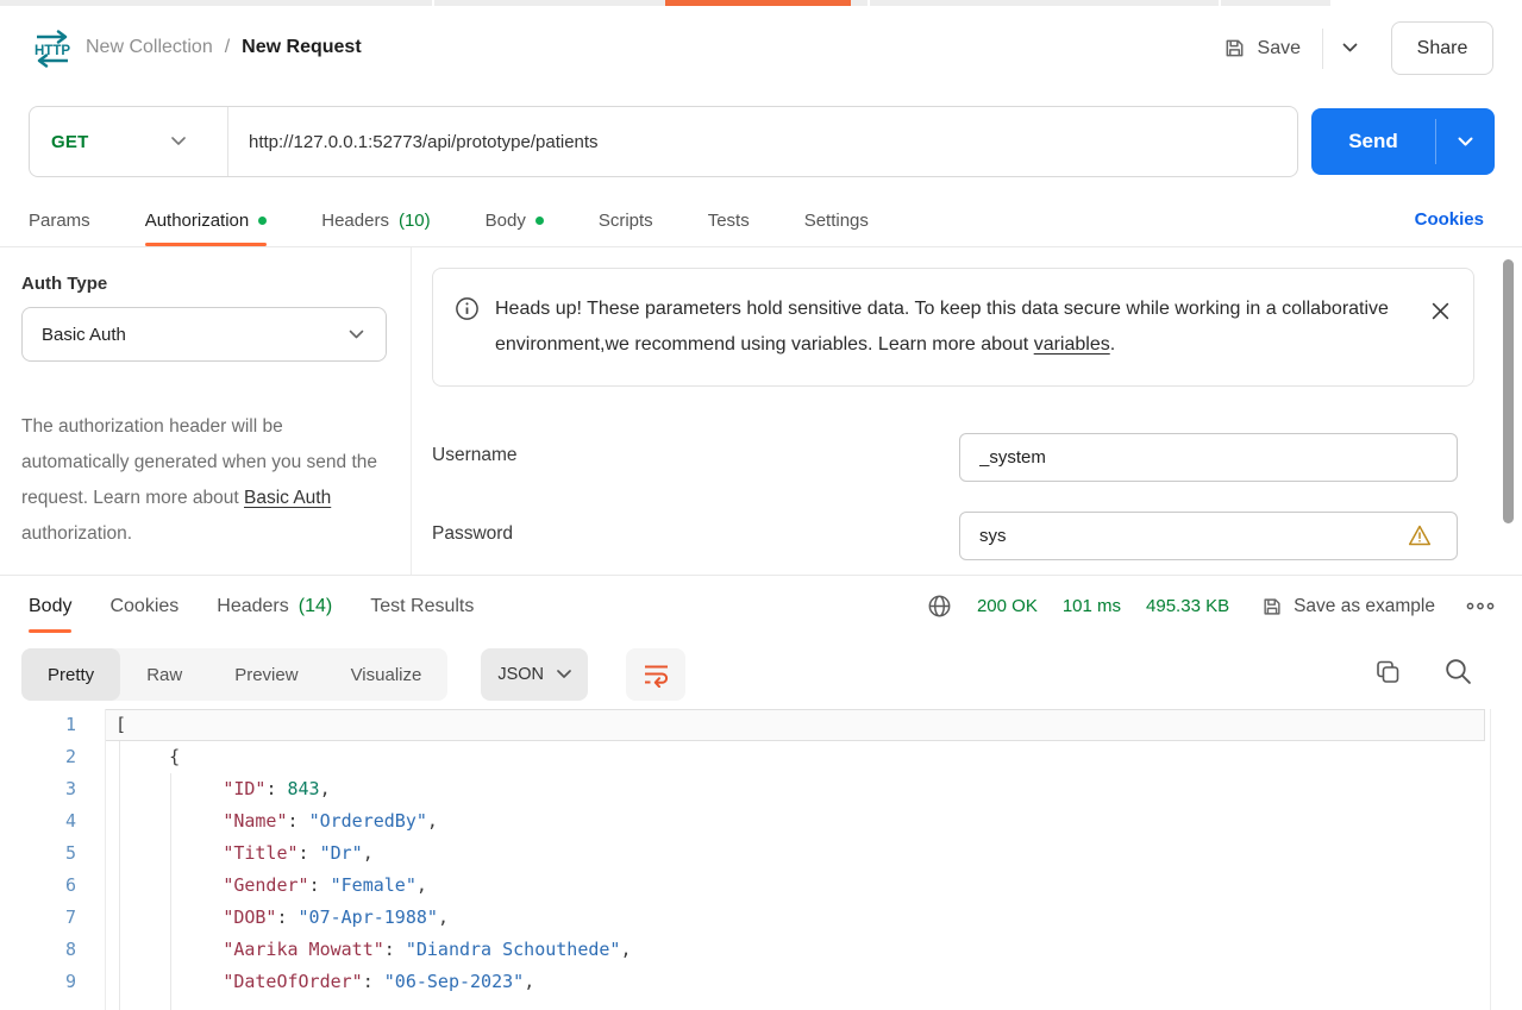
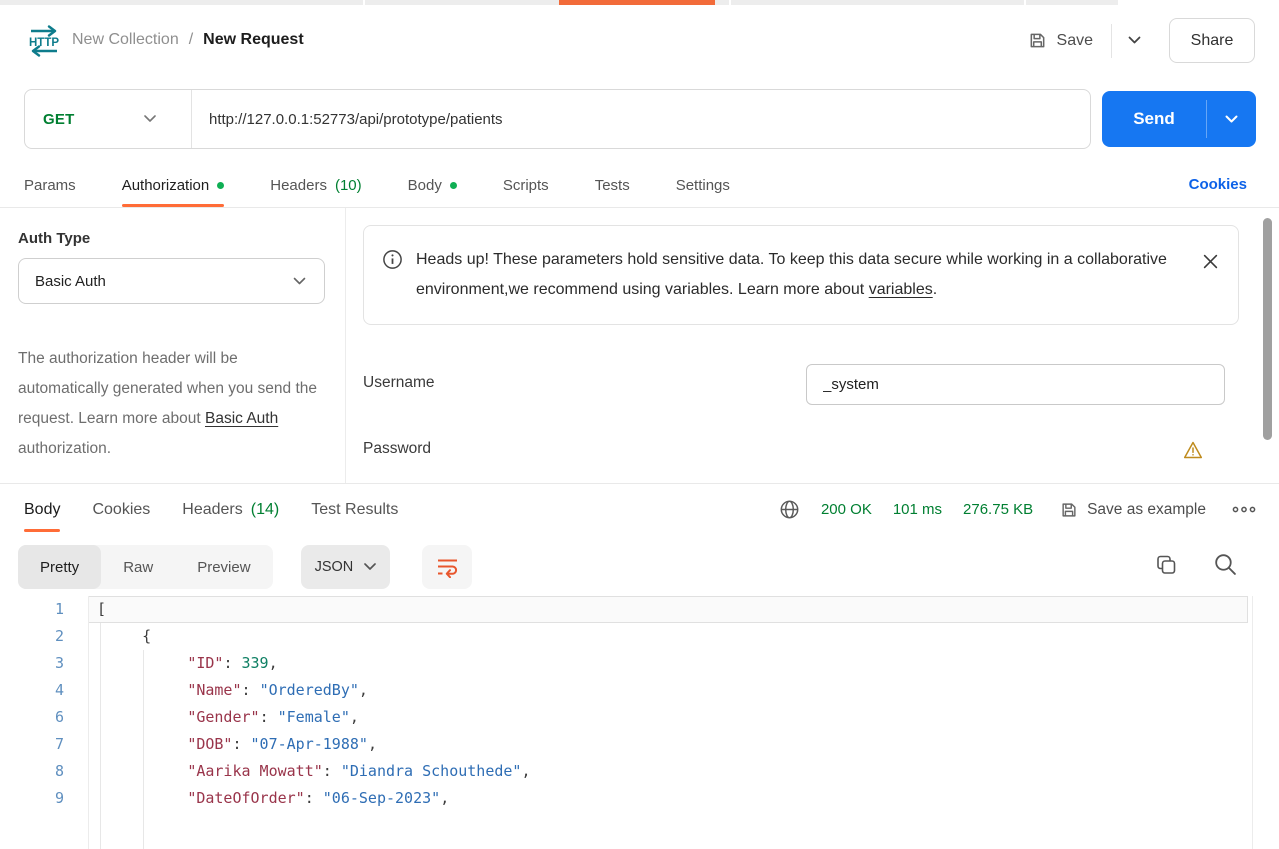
  HTTP
  New Collection
  /
  New Request
  Save
  Share
  GET
  http://127.0.0.1:52773/api/prototype/patients
  Send
  Params
  Authorization
  Headers
  (10)
  Body
  Scripts
  Tests
  Settings
  Cookies
  Auth Type
  Basic Auth
  The authorization header will be automatically generated when you send the request. Learn more about Basic Auth authorization.
  Heads up! These parameters hold sensitive data. To keep this data secure while working in a collaborative environment,we recommend using variables. Learn more about variables.
  Username
  _system
  Password
- sys
  Body
  Cookies
  Headers
  (14)
  Test Results
  200 OK
  101 ms
- 495.33 KB
+ 276.75 KB
  Save as example
  Pretty
  Raw
  Preview
- Visualize
  JSON
  1
  [
  2
  {
  3
- "ID": 843,
+ "ID": 339,
  4
  "Name": "OrderedBy",
- 5
- "Title": "Dr",
  6
  "Gender": "Female",
  7
  "DOB": "07-Apr-1988",
  8
  "Aarika Mowatt": "Diandra Schouthede",
  9
  "DateOfOrder": "06-Sep-2023",
